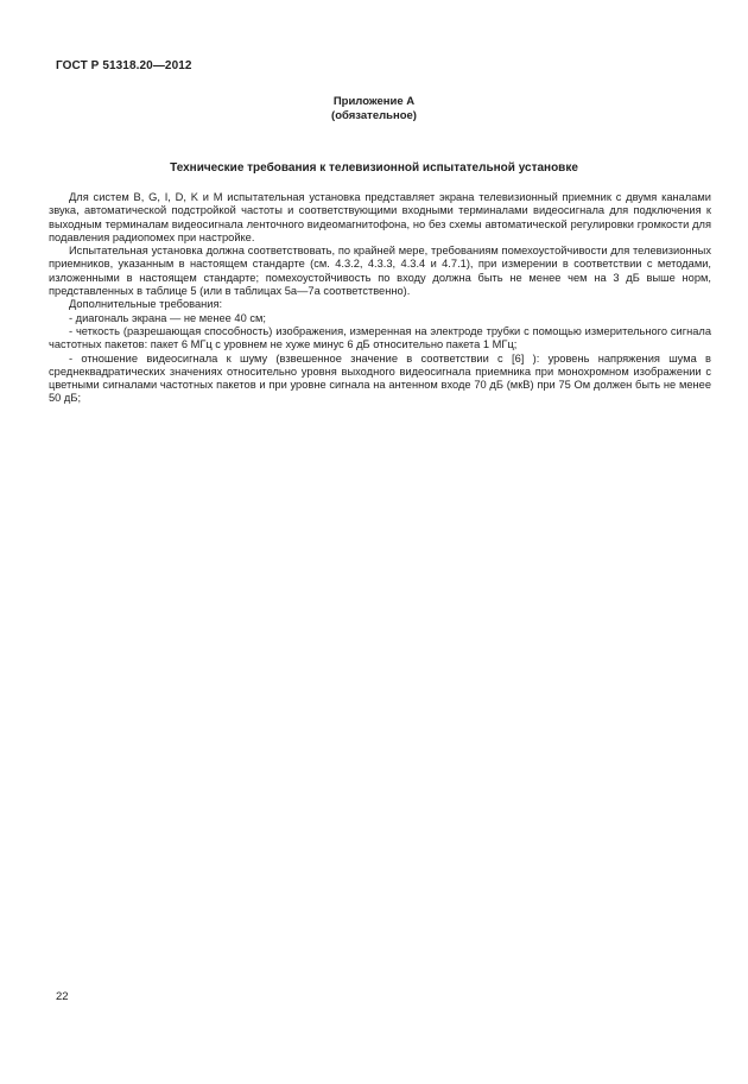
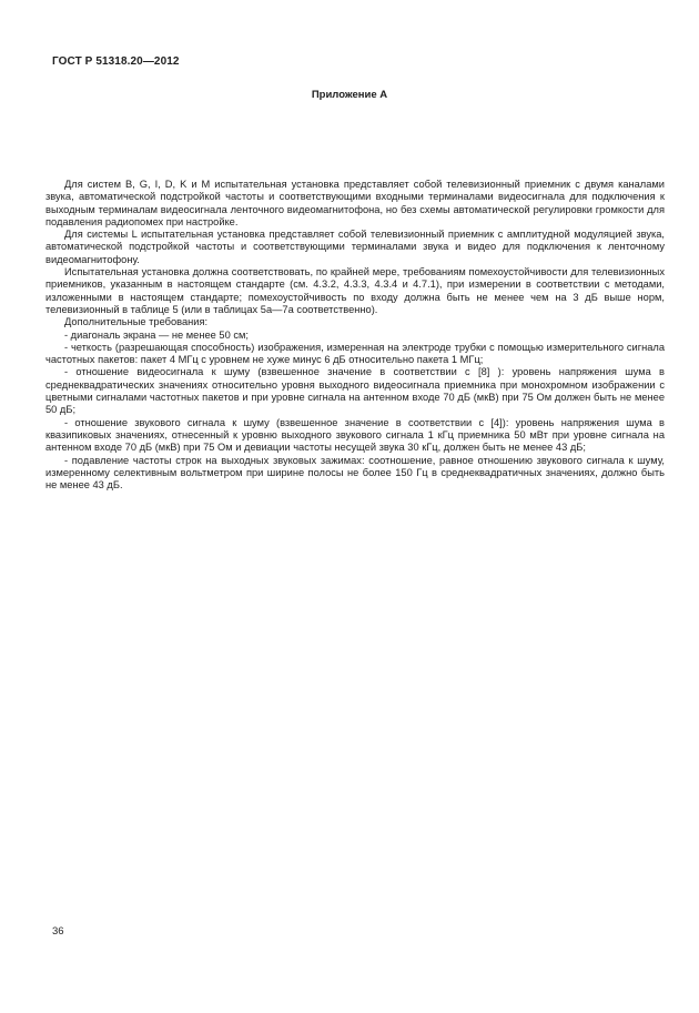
  ГОСТ Р 51318.20—2012
  Приложение А
- (обязательное)
- Технические требования к телевизионной испытательной установке
- Для систем B, G, I, D, K и M испытательная установка представляет экрана телевизионный приемник с двумя каналами звука, автоматической подстройкой частоты и соответствующими входными терминалами видеосигнала для подключения к выходным терминалам видеосигнала ленточного видеомагнитофона, но без схемы автоматической регулировки громкости для подавления радиопомех при настройке.
+ Для систем B, G, I, D, K и M испытательная установка представляет собой телевизионный приемник с двумя каналами звука, автоматической подстройкой частоты и соответствующими входными терминалами видеосигнала для подключения к выходным терминалам видеосигнала ленточного видеомагнитофона, но без схемы автоматической регулировки громкости для подавления радиопомех при настройке.
+ Для системы L испытательная установка представляет собой телевизионный приемник с амплитудной модуляцией звука, автоматической подстройкой частоты и соответствующими терминалами звука и видео для подключения к ленточному видеомагнитофону.
- Испытательная установка должна соответствовать, по крайней мере, требованиям помехоустойчивости для телевизионных приемников, указанным в настоящем стандарте (см. 4.3.2, 4.3.3, 4.3.4 и 4.7.1), при измерении в соответствии с методами, изложенными в настоящем стандарте; помехоустойчивость по входу должна быть не менее чем на 3 дБ выше норм, представленных в таблице 5 (или в таблицах 5а—7а соответственно).
+ Испытательная установка должна соответствовать, по крайней мере, требованиям помехоустойчивости для телевизионных приемников, указанным в настоящем стандарте (см. 4.3.2, 4.3.3, 4.3.4 и 4.7.1), при измерении в соответствии с методами, изложенными в настоящем стандарте; помехоустойчивость по входу должна быть не менее чем на 3 дБ выше норм, телевизионный в таблице 5 (или в таблицах 5а—7а соответственно).
  Дополнительные требования:
- - диагональ экрана — не менее 40 см;
+ - диагональ экрана — не менее 50 см;
- - четкость (разрешающая способность) изображения, измеренная на электроде трубки с помощью измерительного сигнала частотных пакетов: пакет 6 МГц с уровнем не хуже минус 6 дБ относительно пакета 1 МГц;
+ - четкость (разрешающая способность) изображения, измеренная на электроде трубки с помощью измерительного сигнала частотных пакетов: пакет 4 МГц с уровнем не хуже минус 6 дБ относительно пакета 1 МГц;
- - отношение видеосигнала к шуму (взвешенное значение в соответствии с [6] ): уровень напряжения шума в среднеквадратических значениях относительно уровня выходного видеосигнала приемника при монохромном изображении с цветными сигналами частотных пакетов и при уровне сигнала на антенном входе 70 дБ (мкВ) при 75 Ом должен быть не менее 50 дБ;
+ - отношение видеосигнала к шуму (взвешенное значение в соответствии с [8] ): уровень напряжения шума в среднеквадратических значениях относительно уровня выходного видеосигнала приемника при монохромном изображении с цветными сигналами частотных пакетов и при уровне сигнала на антенном входе 70 дБ (мкВ) при 75 Ом должен быть не менее 50 дБ;
+ - отношение звукового сигнала к шуму (взвешенное значение в соответствии с [4]): уровень напряжения шума в квазипиковых значениях, отнесенный к уровню выходного звукового сигнала 1 кГц приемника 50 мВт при уровне сигнала на антенном входе 70 дБ (мкВ) при 75 Ом и девиации частоты несущей звука 30 кГц, должен быть не менее 43 дБ;
+ - подавление частоты строк на выходных звуковых зажимах: соотношение, равное отношению звукового сигнала к шуму, измеренному селективным вольтметром при ширине полосы не более 150 Гц в среднеквадратичных значениях, должно быть не менее 43 дБ.
- 22
+ 36
